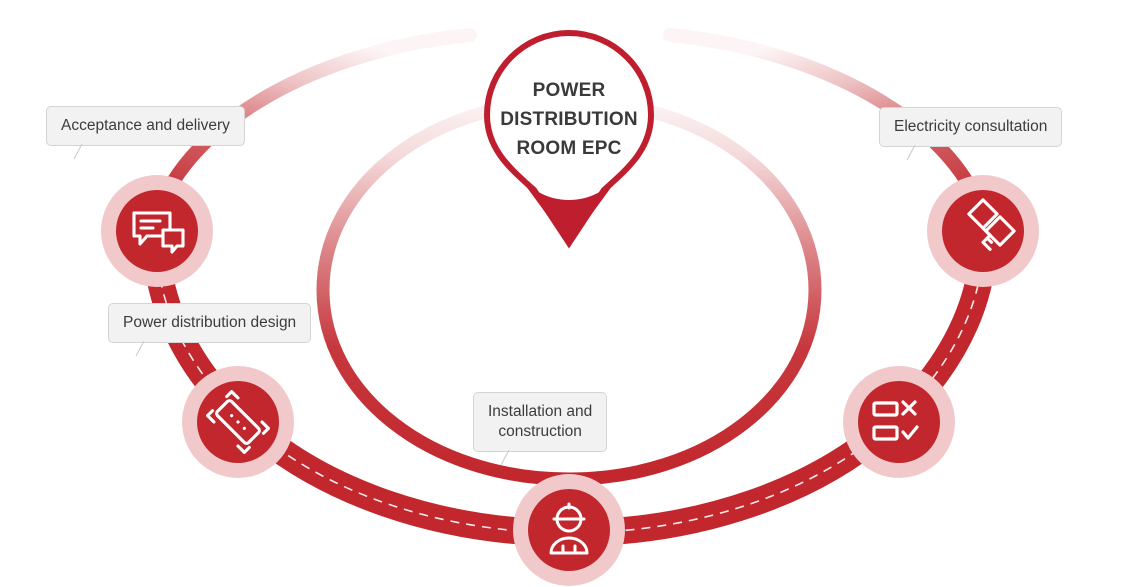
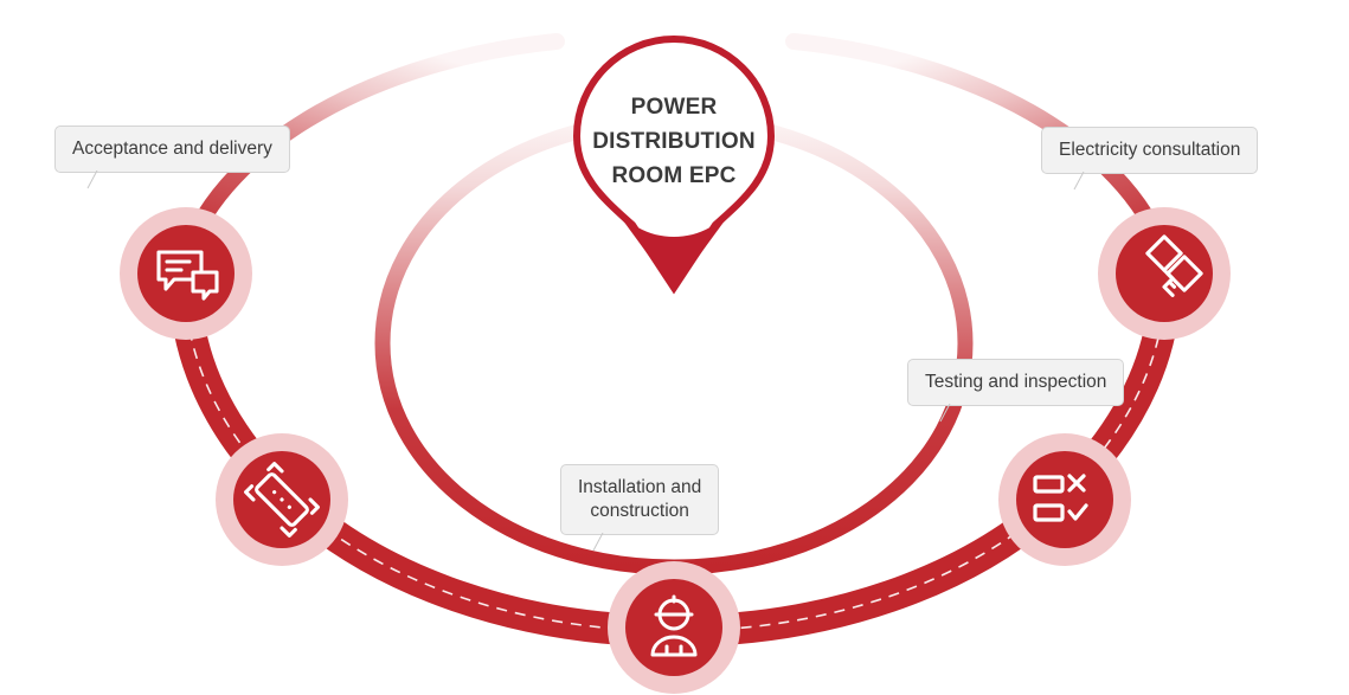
  POWER
  DISTRIBUTION
  ROOM EPC
  Acceptance and delivery
- Power distribution design
  Installation and
  construction
+ Testing and inspection
  Electricity consultation
